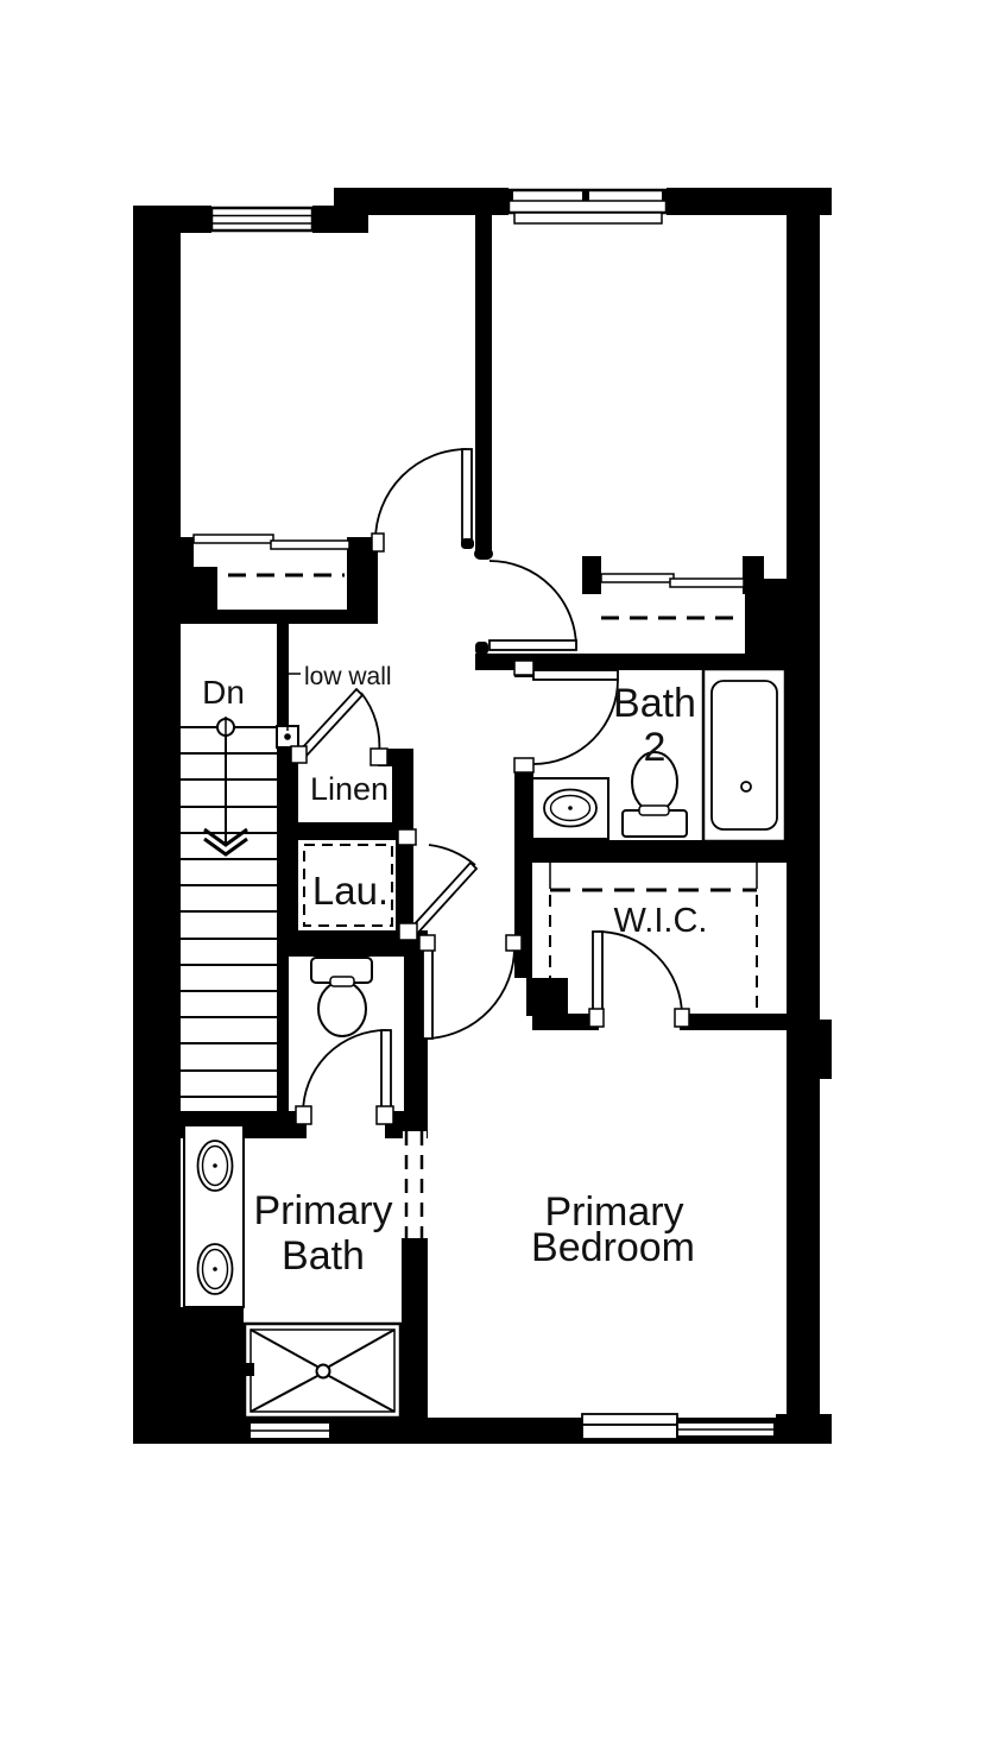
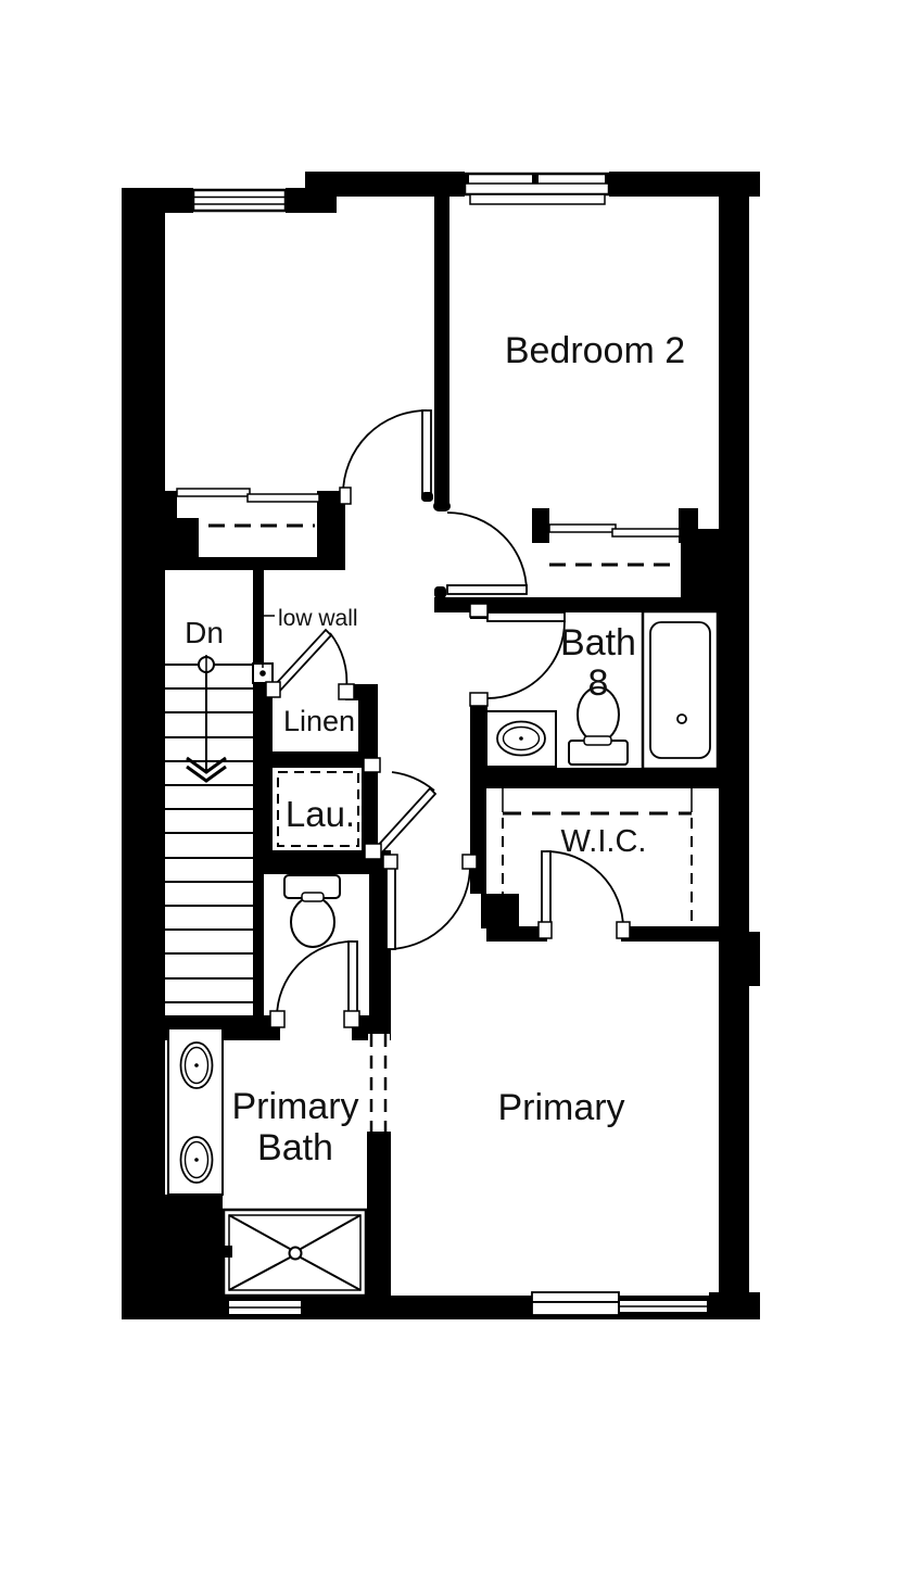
+ Bedroom 2
  Bath
- 2
+ 8
  Linen
  Lau.
  W.I.C.
  Primary
  Bath
  Primary
- Bedroom
  Dn
  low wall
